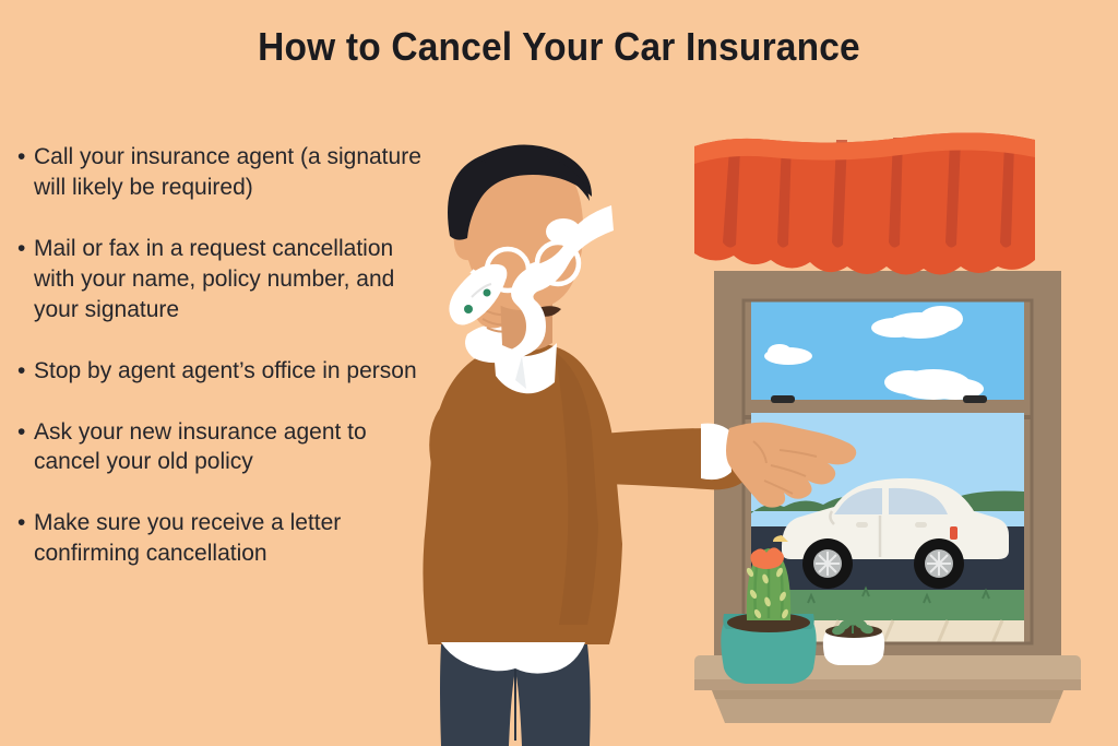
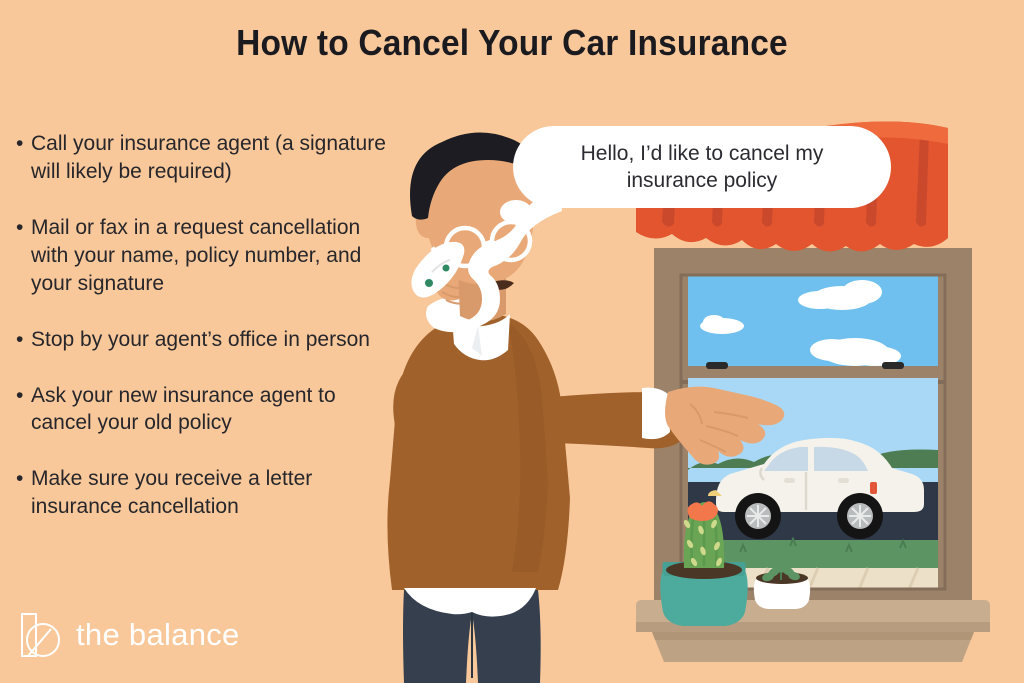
  How to Cancel Your Car Insurance
  •
  Call your insurance agent (a signature will likely be required)
  •
  Mail or fax in a request cancellation with your name, policy number, and your signature
  •
- Stop by agent agent’s office in person
+ Stop by your agent’s office in person
  •
  Ask your new insurance agent to cancel your old policy
  •
- Make sure you receive a letter confirming cancellation
+ Make sure you receive a letter insurance cancellation
+ Hello, I’d like to cancel my insurance policy
+ the balance
